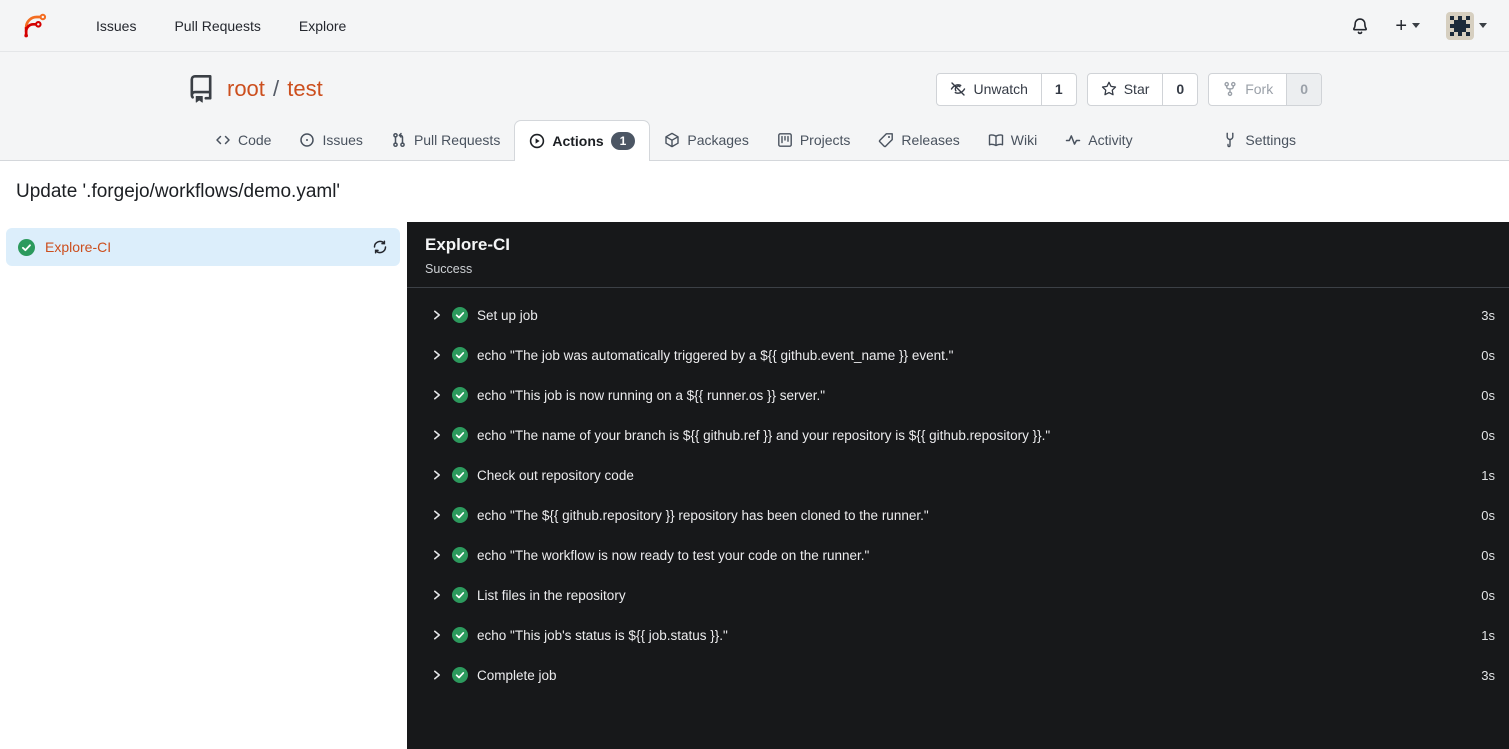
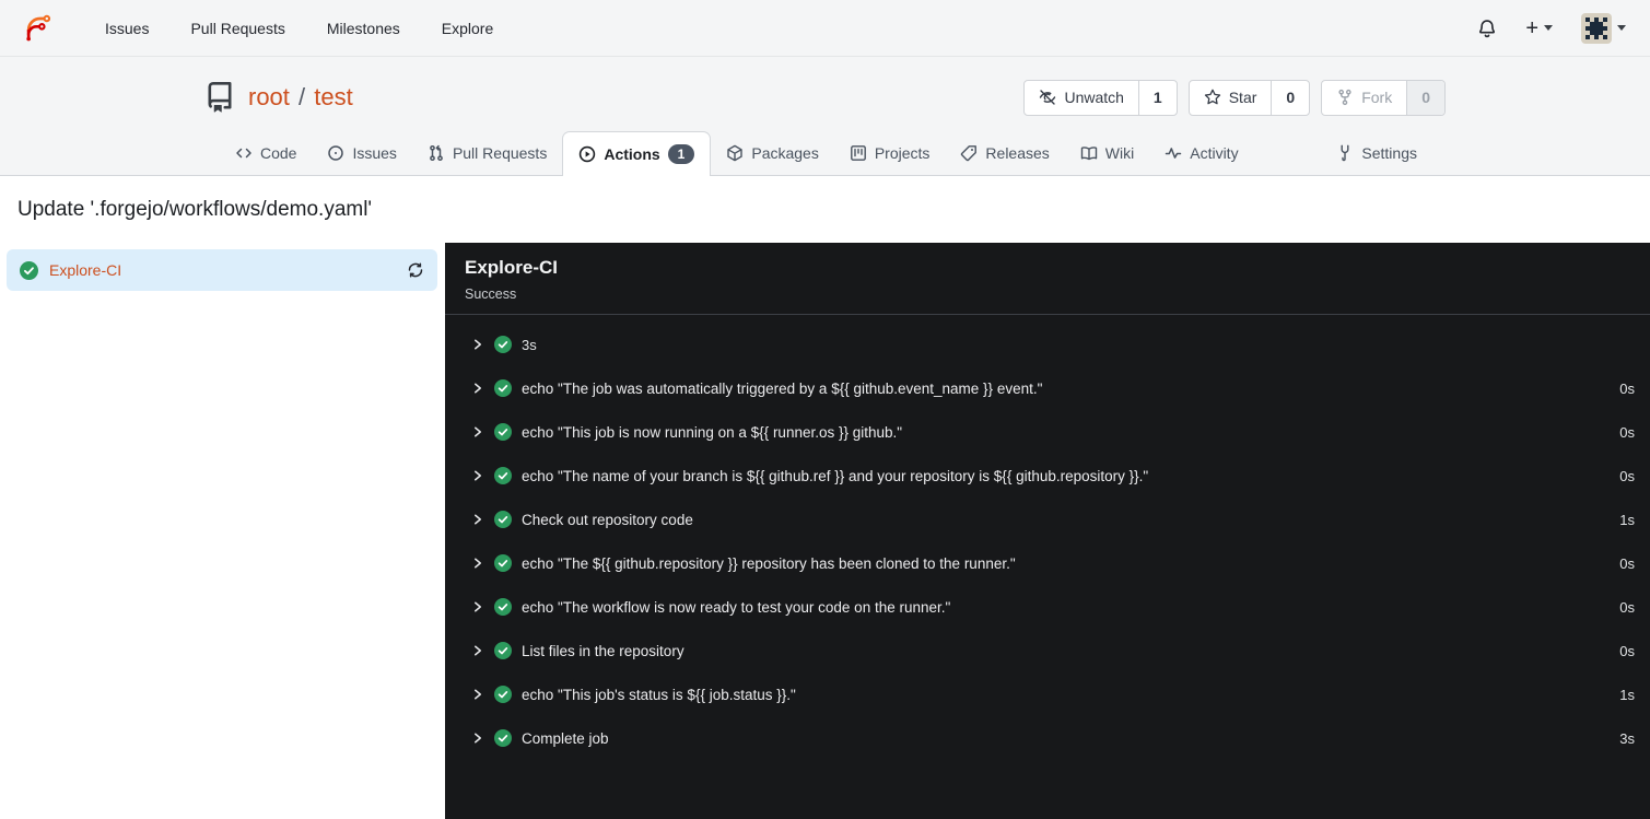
  Issues
  Pull Requests
+ Milestones
  Explore
  +
  root / test
  Unwatch
  1
  Star
  0
  Fork
  0
  Code
  Issues
  Pull Requests
  Actions
  1
  Packages
  Projects
  Releases
  Wiki
  Activity
  Settings
  Update '.forgejo/workflows/demo.yaml'
  Explore-CI
  Explore-CI
  Success
- Set up job
  3s
  echo "The job was automatically triggered by a ${{ github.event_name }} event."
  0s
- echo "This job is now running on a ${{ runner.os }} server."
+ echo "This job is now running on a ${{ runner.os }} github."
  0s
  echo "The name of your branch is ${{ github.ref }} and your repository is ${{ github.repository }}."
  0s
  Check out repository code
  1s
  echo "The ${{ github.repository }} repository has been cloned to the runner."
  0s
  echo "The workflow is now ready to test your code on the runner."
  0s
  List files in the repository
  0s
  echo "This job's status is ${{ job.status }}."
  1s
  Complete job
  3s
